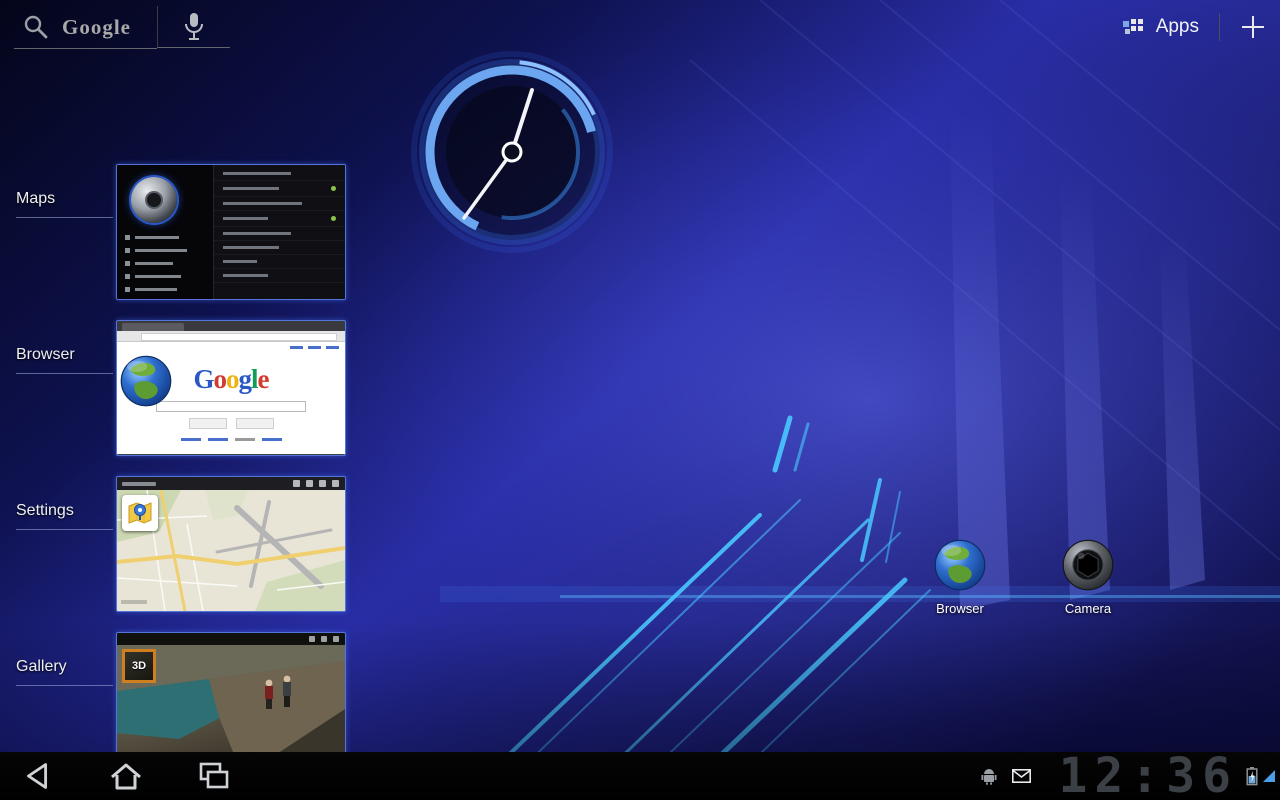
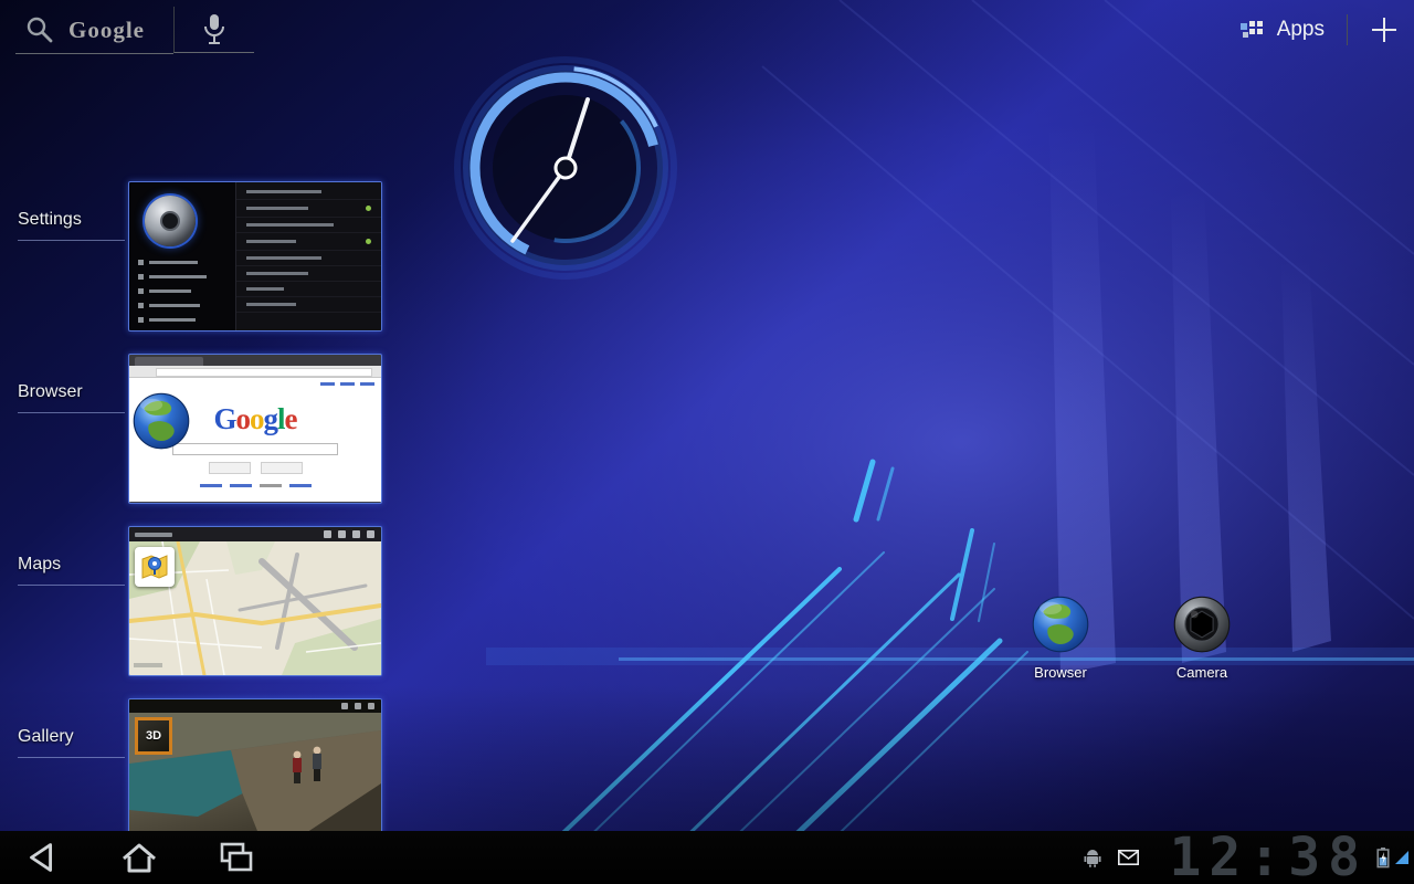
  Google
  Apps
- Maps
+ Settings
  Browser
  Google
- Settings
+ Maps
  Gallery
  3D
  Browser
  Camera
- 12:36
+ 12:38
